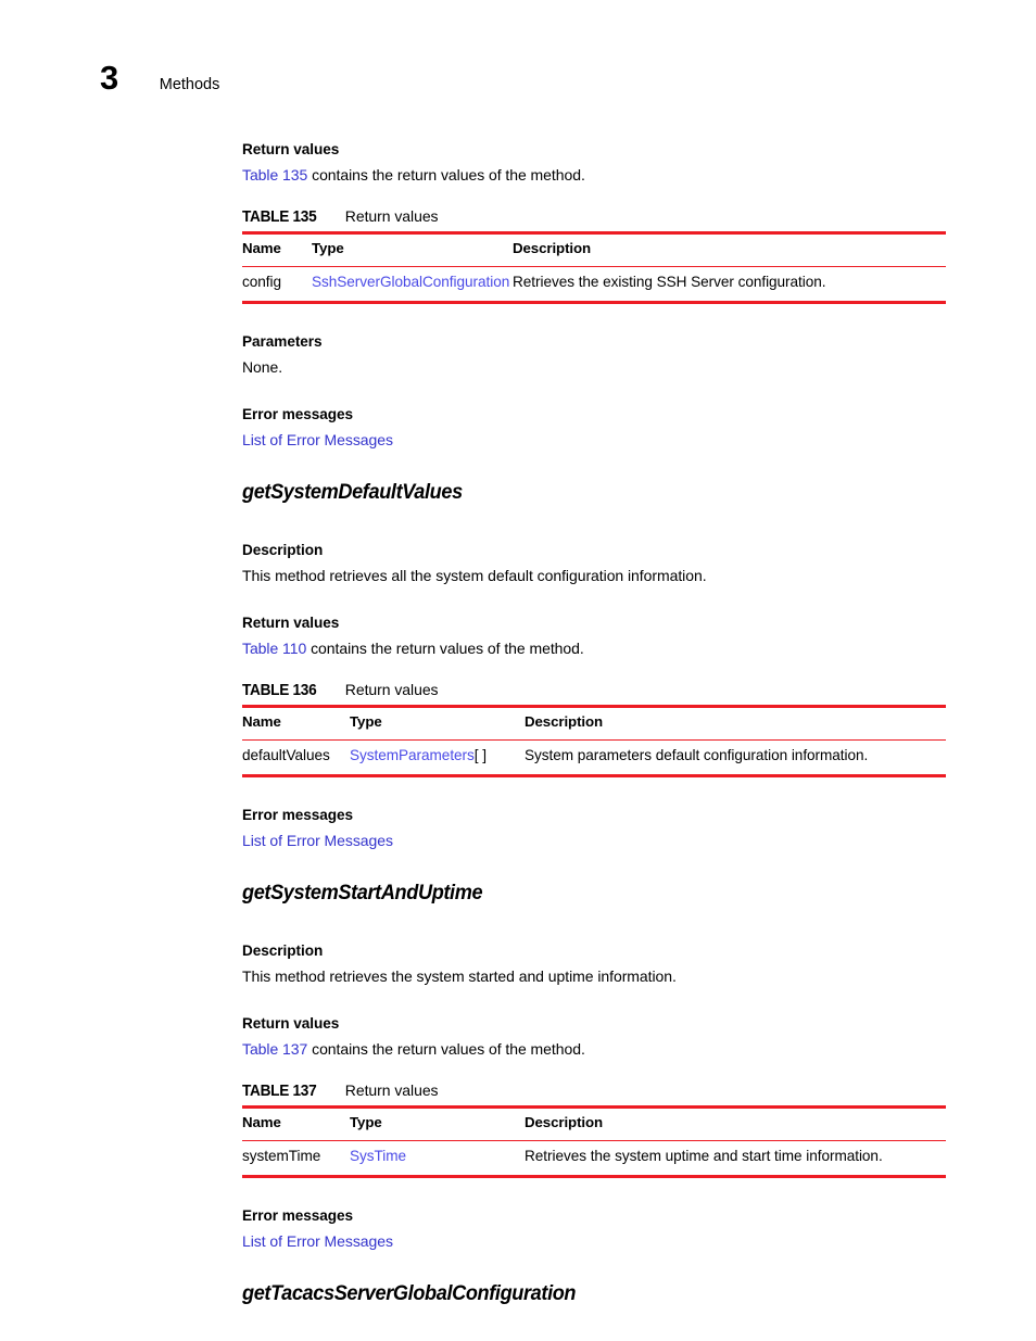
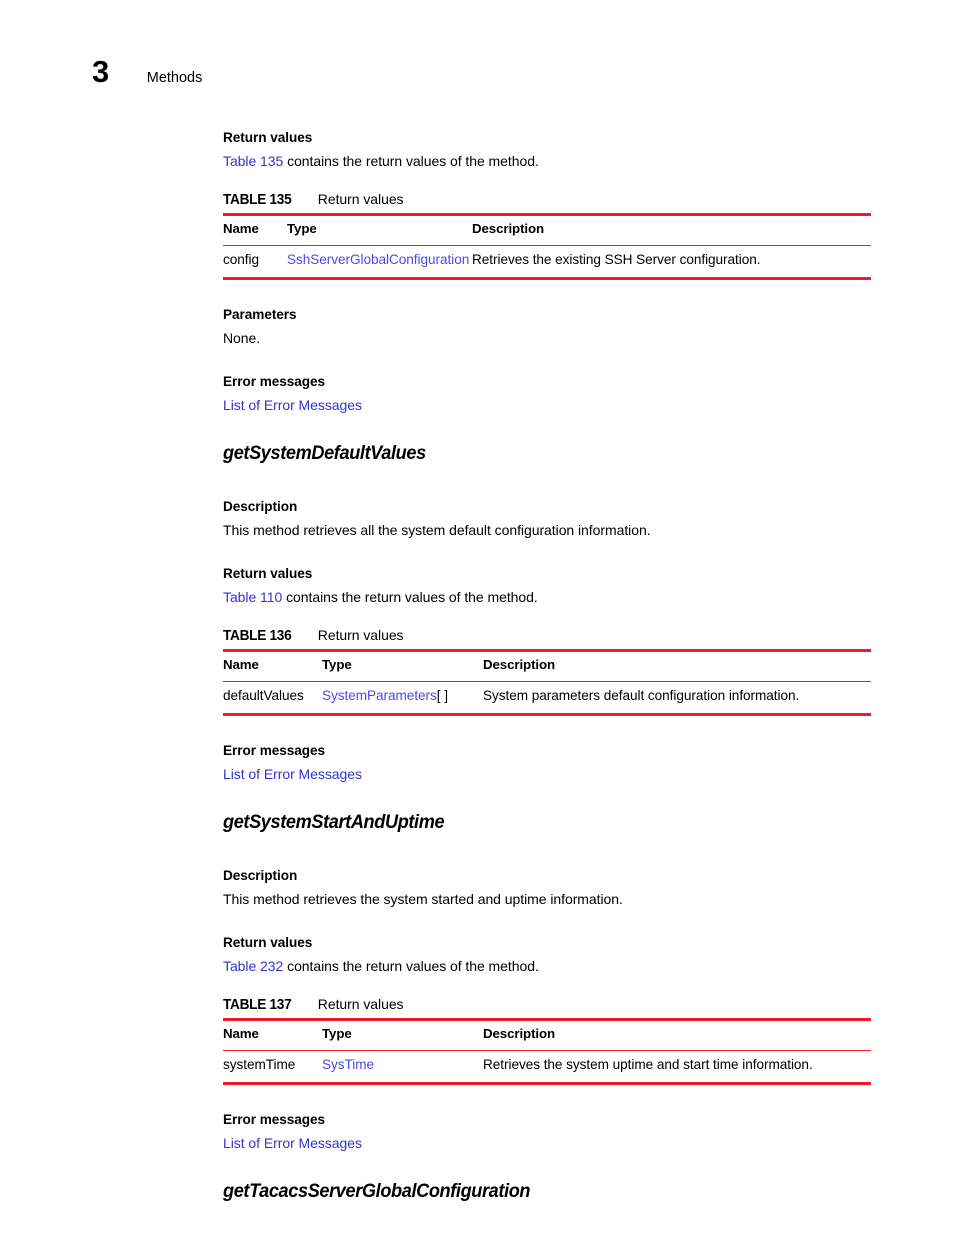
  3
  Methods
  Return values
  Table 135 contains the return values of the method.
  TABLE 135
  Return values
  Name	Type	Description
  config	SshServerGlobalConfiguration	Retrieves the existing SSH Server configuration.
  Parameters
  None.
  Error messages
  List of Error Messages
  getSystemDefaultValues
  Description
  This method retrieves all the system default configuration information.
  Return values
  Table 110 contains the return values of the method.
  TABLE 136
  Return values
  Name	Type	Description
  defaultValues	SystemParameters[ ]	System parameters default configuration information.
  Error messages
  List of Error Messages
  getSystemStartAndUptime
  Description
  This method retrieves the system started and uptime information.
  Return values
- Table 137 contains the return values of the method.
+ Table 232 contains the return values of the method.
  TABLE 137
  Return values
  Name	Type	Description
  systemTime	SysTime	Retrieves the system uptime and start time information.
  Error messages
  List of Error Messages
  getTacacsServerGlobalConfiguration
